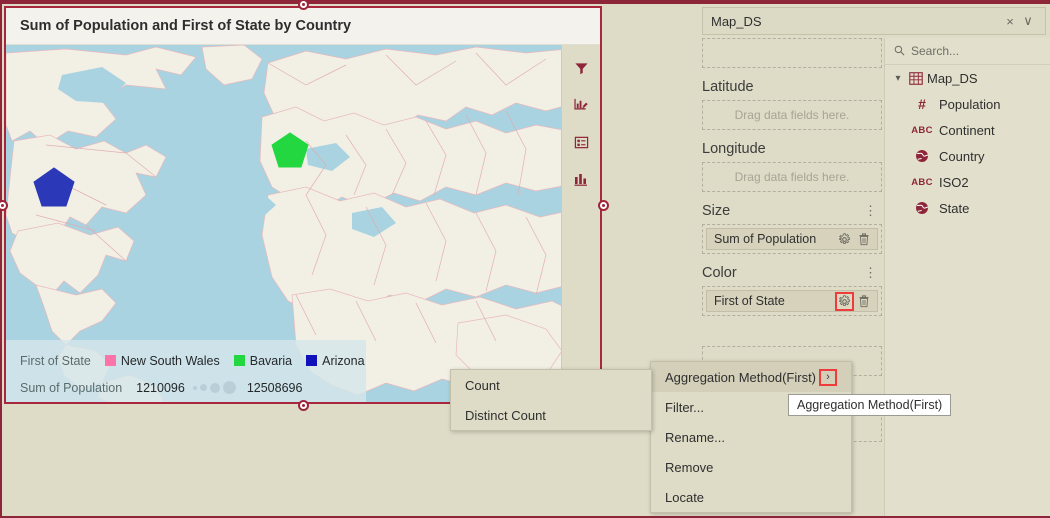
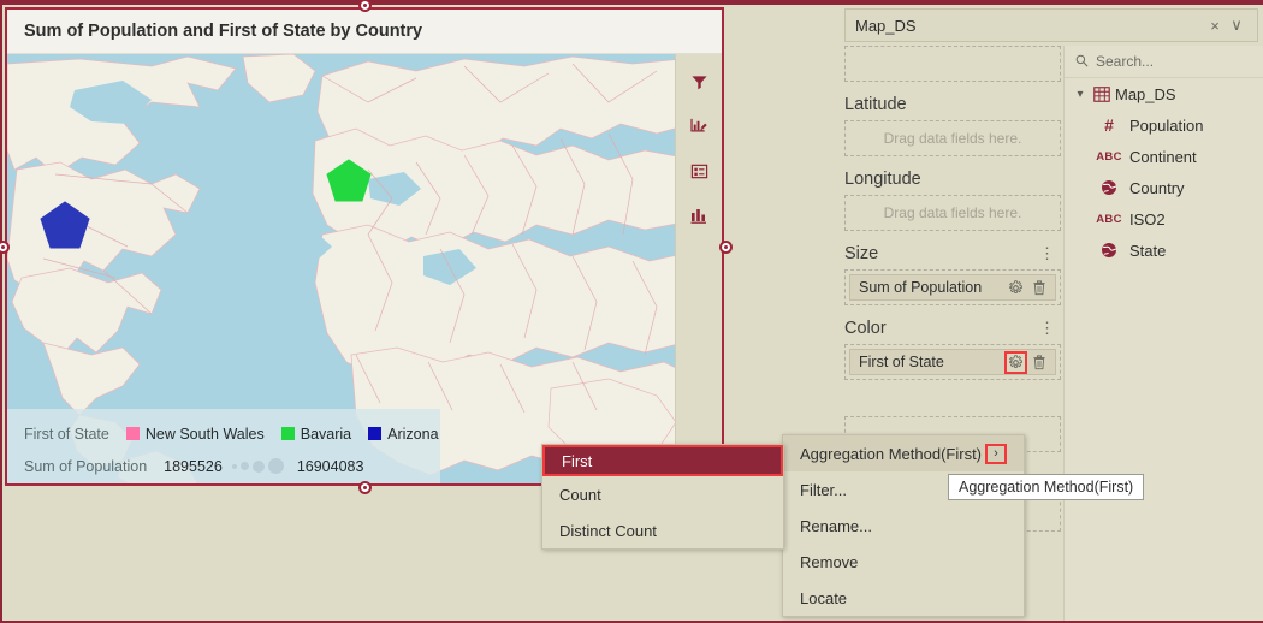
  Sum of Population and First of State by Country
  First of State
  New South Wales
  Bavaria
  Arizona
  Sum of Population
- 1210096
+ 1895526
- 12508696
+ 16904083
  Map_DS
  ×
  ∨
  Latitude
  Drag data fields here.
  Longitude
  Drag data fields here.
  Size
  ⋮
  Sum of Population
  Color
  ⋮
  First of State
  Search...
  ▾
  Map_DS
  #
  Population
  ABC
  Continent
  Country
  ABC
  ISO2
  State
  Aggregation Method(First)
  ›
  Filter...
  Rename...
  Remove
  Locate
+ First
  Count
  Distinct Count
  Aggregation Method(First)
